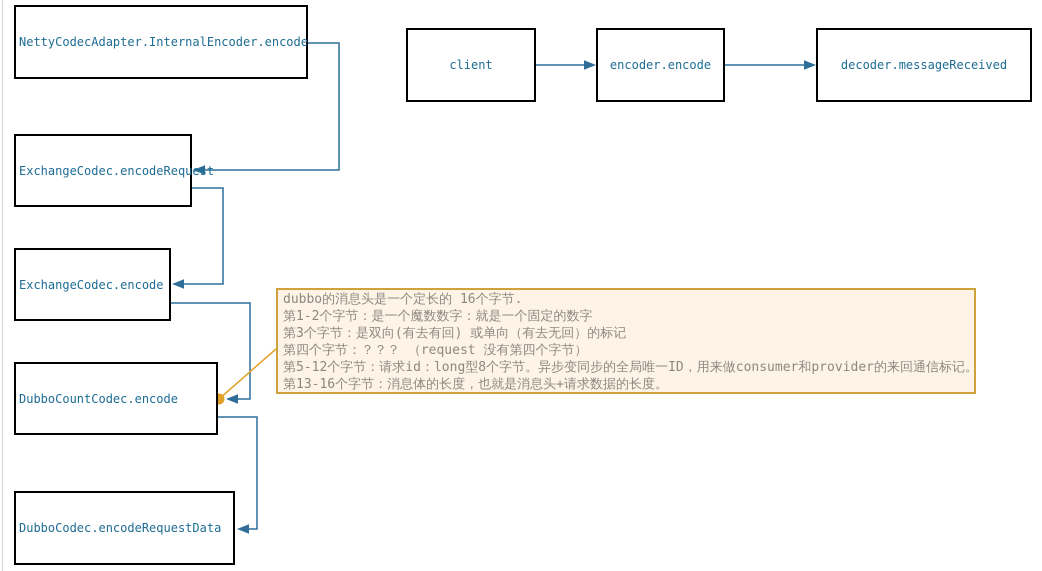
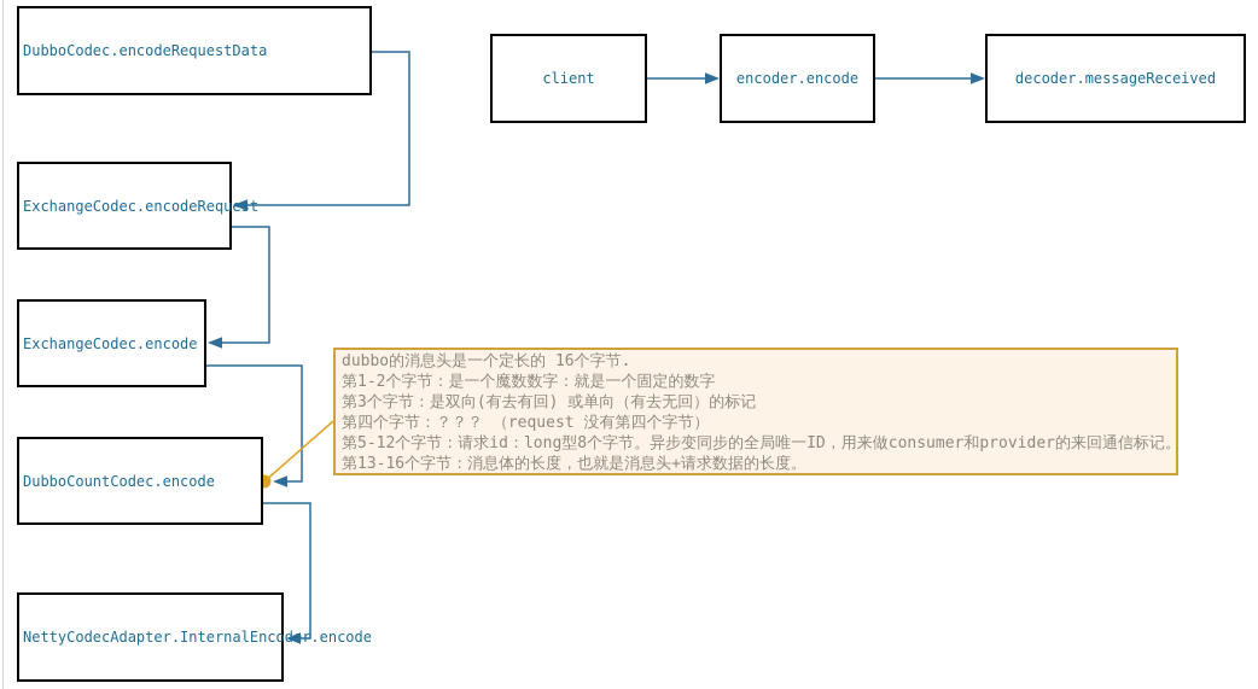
- NettyCodecAdapter.InternalEncoder.encode
+ DubboCodec.encodeRequestData
  ExchangeCodec.encodeRequest
  ExchangeCodec.encode
  DubboCountCodec.encode
- DubboCodec.encodeRequestData
+ NettyCodecAdapter.InternalEncoder.encode
  client
  encoder.encode
  decoder.messageReceived
  dubbo的消息头是一个定长的 16个字节.
  第1-2个字节：是一个魔数数字：就是一个固定的数字
  第3个字节：是双向(有去有回) 或单向（有去无回）的标记
  第四个字节：？？？ （request 没有第四个字节）
  第5-12个字节：请求id：long型8个字节。异步变同步的全局唯一ID，用来做consumer和provider的来回通信标记。
  第13-16个字节：消息体的长度，也就是消息头+请求数据的长度。
